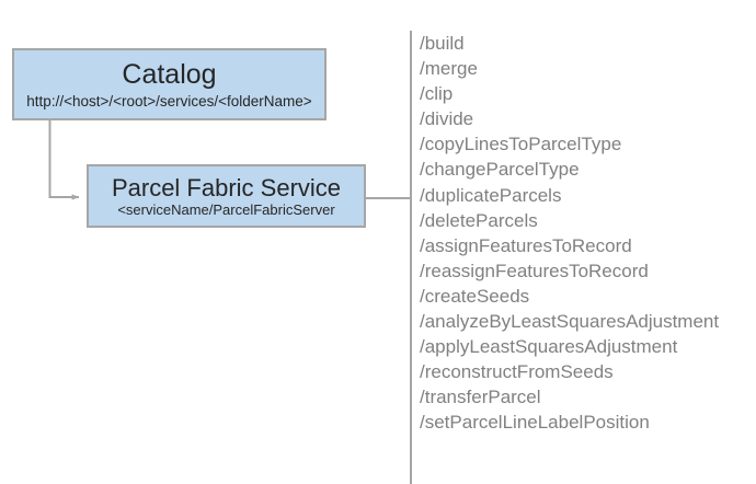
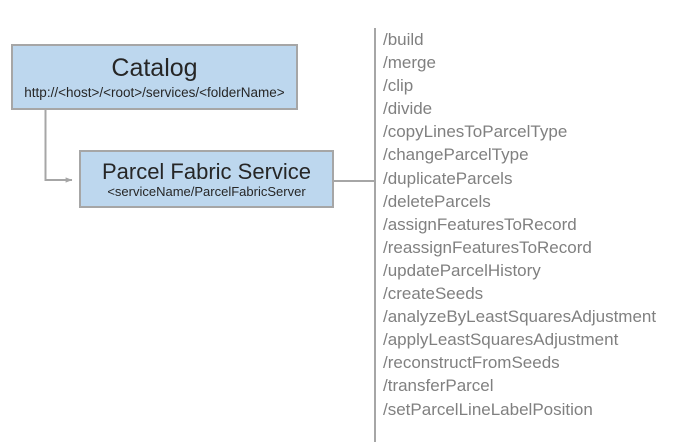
  Catalog
  http://<host>/<root>/services/<folderName>
  Parcel Fabric Service
  <serviceName/ParcelFabricServer
  /build
  /merge
  /clip
  /divide
  /copyLinesToParcelType
  /changeParcelType
  /duplicateParcels
  /deleteParcels
  /assignFeaturesToRecord
  /reassignFeaturesToRecord
+ /updateParcelHistory
  /createSeeds
  /analyzeByLeastSquaresAdjustment
  /applyLeastSquaresAdjustment
  /reconstructFromSeeds
  /transferParcel
  /setParcelLineLabelPosition
